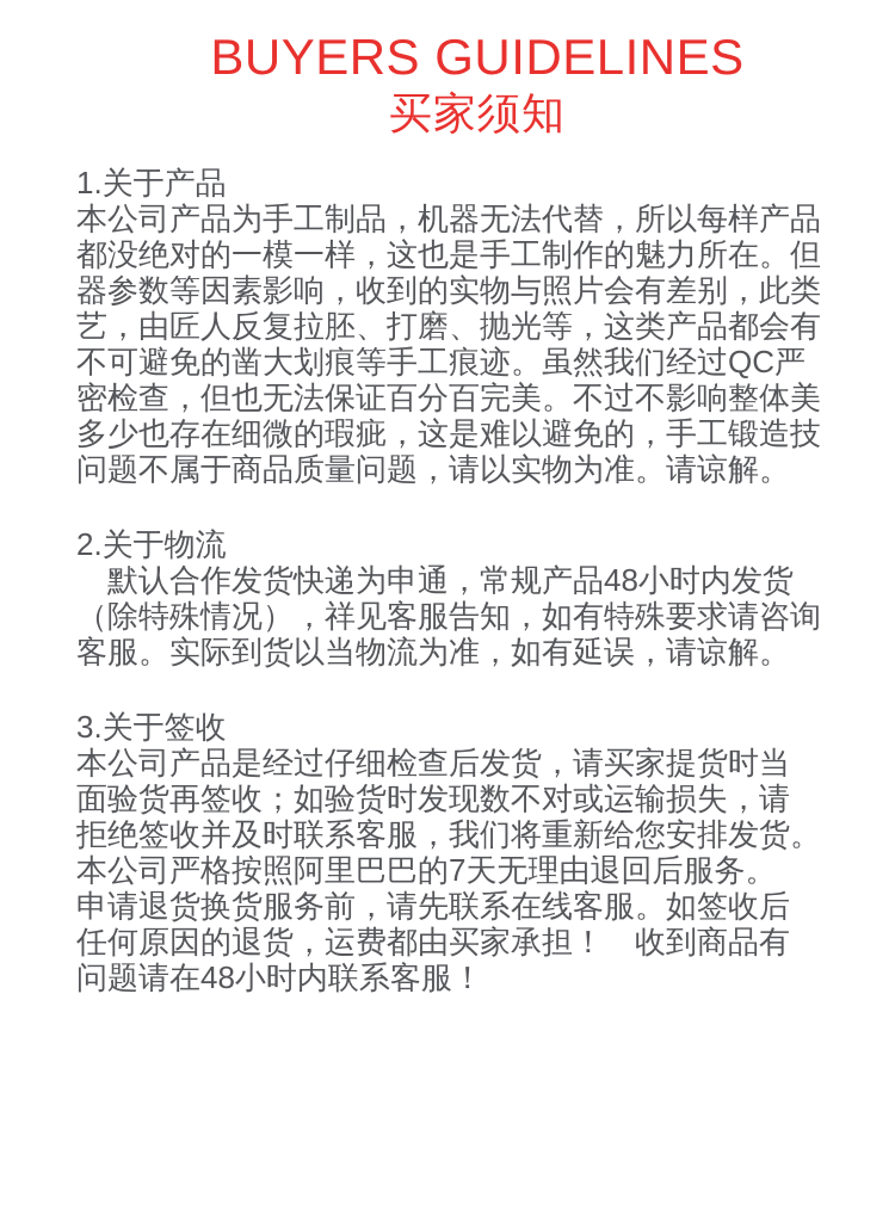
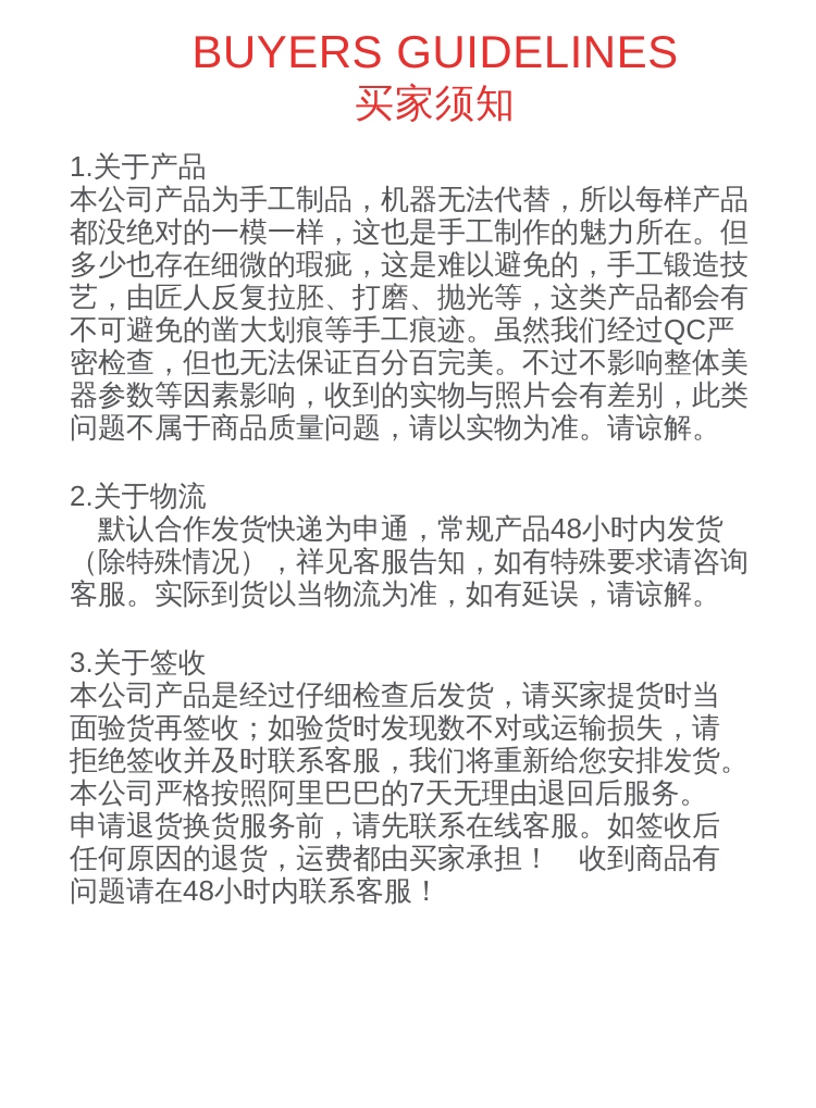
  BUYERS GUIDELINES
  买家须知
  1.关于产品
  本公司产品为手工制品，机器无法代替，所以每样产品
  都没绝对的一模一样，这也是手工制作的魅力所在。但
- 器参数等因素影响，收到的实物与照片会有差别，此类
+ 多少也存在细微的瑕疵，这是难以避免的，手工锻造技
  艺，由匠人反复拉胚、打磨、抛光等，这类产品都会有
  不可避免的凿大划痕等手工痕迹。虽然我们经过QC严
  密检查，但也无法保证百分百完美。不过不影响整体美
- 多少也存在细微的瑕疵，这是难以避免的，手工锻造技
+ 器参数等因素影响，收到的实物与照片会有差别，此类
  问题不属于商品质量问题，请以实物为准。请谅解。
  2.关于物流
  默认合作发货快递为申通，常规产品48小时内发货
  （除特殊情况），祥见客服告知，如有特殊要求请咨询
  客服。实际到货以当物流为准，如有延误，请谅解。
  3.关于签收
  本公司产品是经过仔细检查后发货，请买家提货时当
  面验货再签收；如验货时发现数不对或运输损失，请
  拒绝签收并及时联系客服，我们将重新给您安排发货。
  本公司严格按照阿里巴巴的7天无理由退回后服务。
  申请退货换货服务前，请先联系在线客服。如签收后
  任何原因的退货，运费都由买家承担！ 收到商品有
  问题请在48小时内联系客服！
